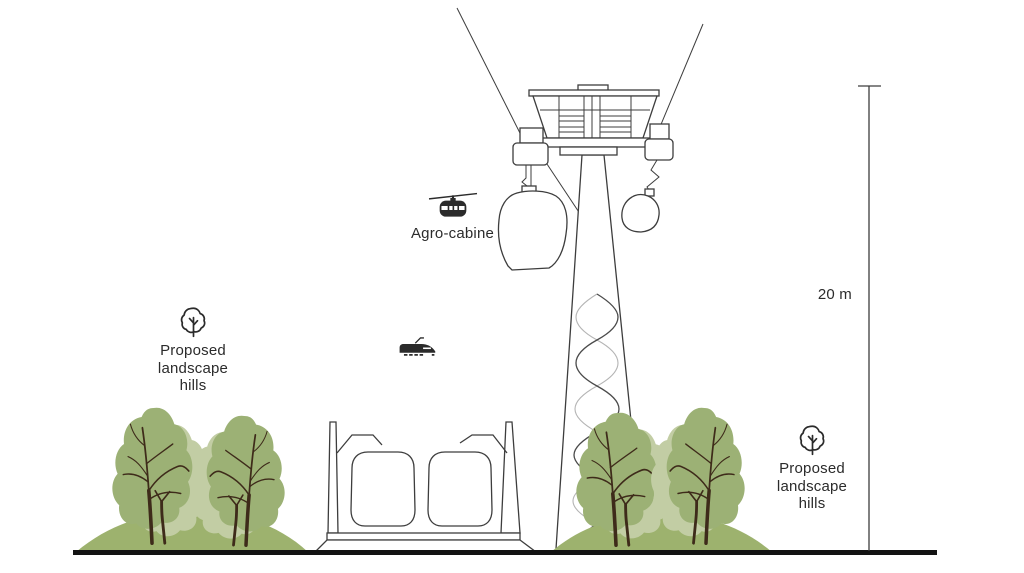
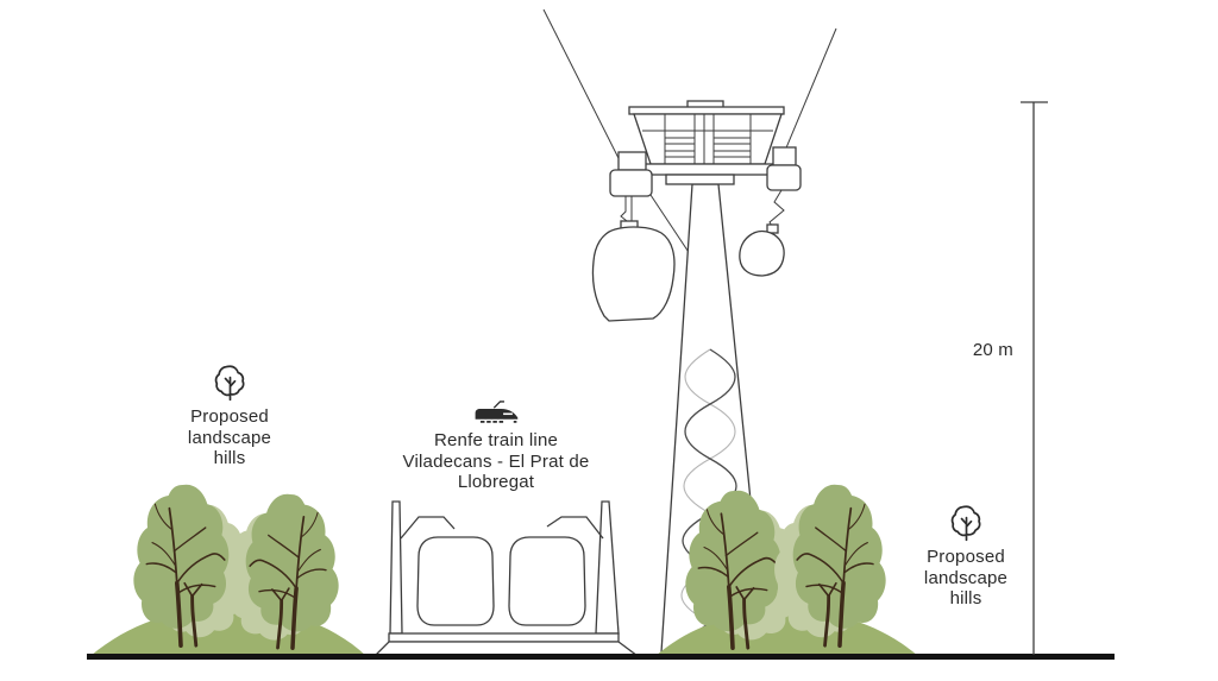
- Agro-cabine
  Proposed
  landscape
  hills
+ Renfe train line
+ Viladecans - El Prat de Llobregat
  20 m
  Proposed
  landscape
  hills
